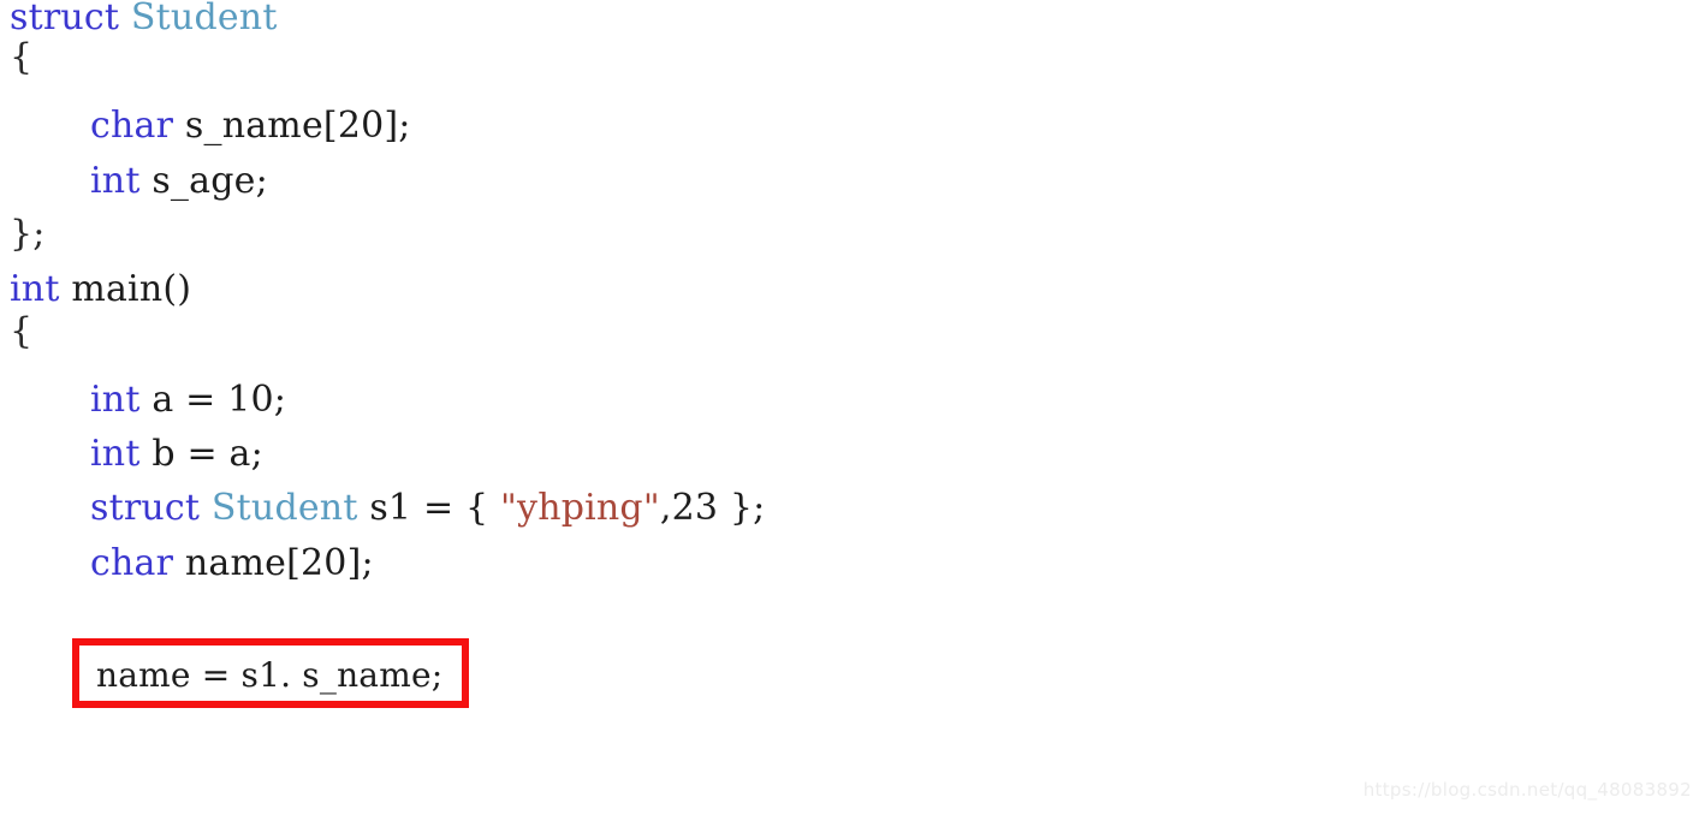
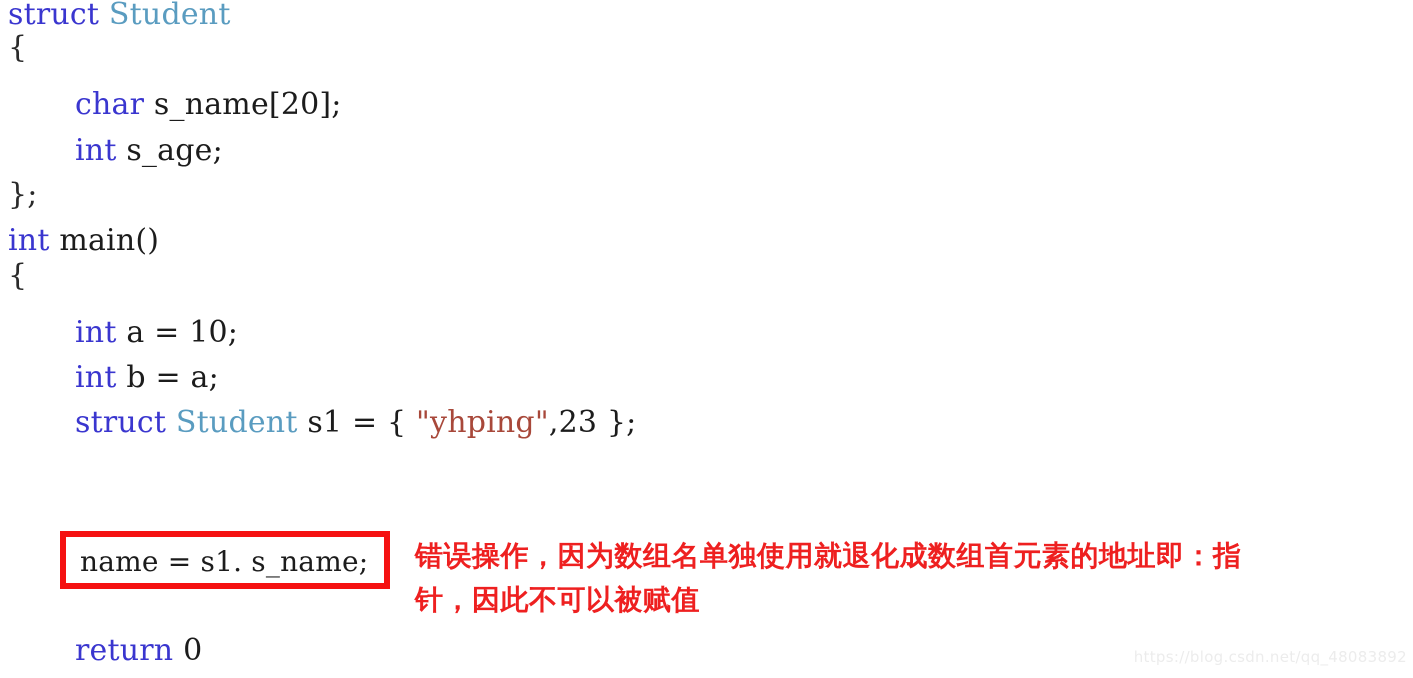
  struct Student
  {
  char s_name[20];
  int s_age;
  };
  int main()
  {
  int a = 10;
  int b = a;
  struct Student s1 = { "yhping",23 };
- char name[20];
  name = s1. s_name;
+ 错误操作，因为数组名单独使用就退化成数组首元素的地址即：指
+ 针，因此不可以被赋值
+ return 0
